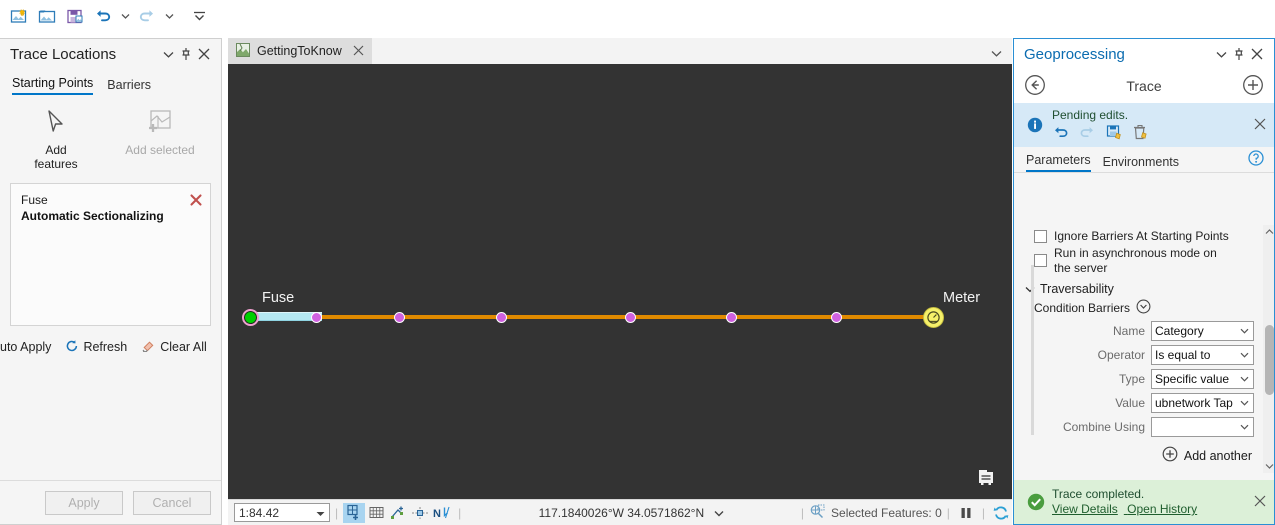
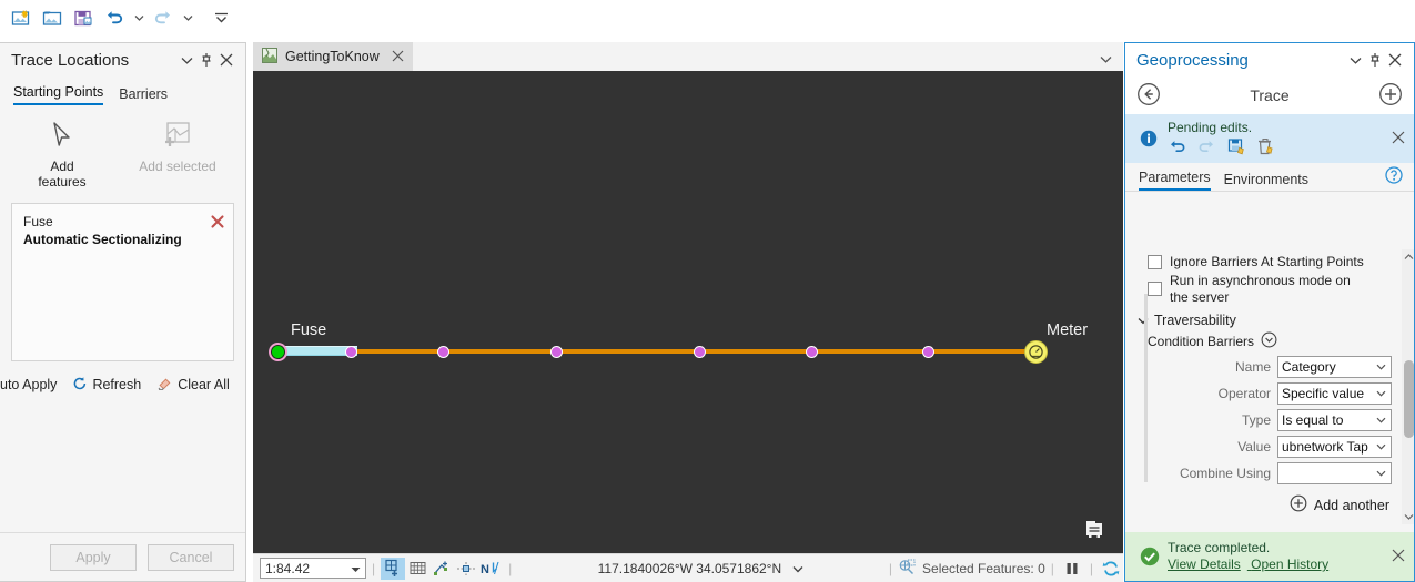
  Trace Locations
  Starting Points
  Barriers
  Add
  features
  Add selected
  Fuse
  Automatic Sectionalizing
  uto Apply
  Refresh
  Clear All
  Apply
  Cancel
  GettingToKnow
  Fuse
  Meter
  1:84.42
  |
  N
  |
  117.1840026°W 34.0571862°N
  |
  Selected Features: 0
  |
  |
  Geoprocessing
  Trace
  Pending edits.
  Parameters
  Environments
  Ignore Barriers At Starting Points
  Run in asynchronous mode on the server
  Traversability
  Condition Barriers
  Name
  Category
  Operator
- Is equal to
+ Specific value
  Type
- Specific value
+ Is equal to
  Value
  ubnetwork Tap
  Combine Using
  Add another
  Trace completed.
  View Details Open History
